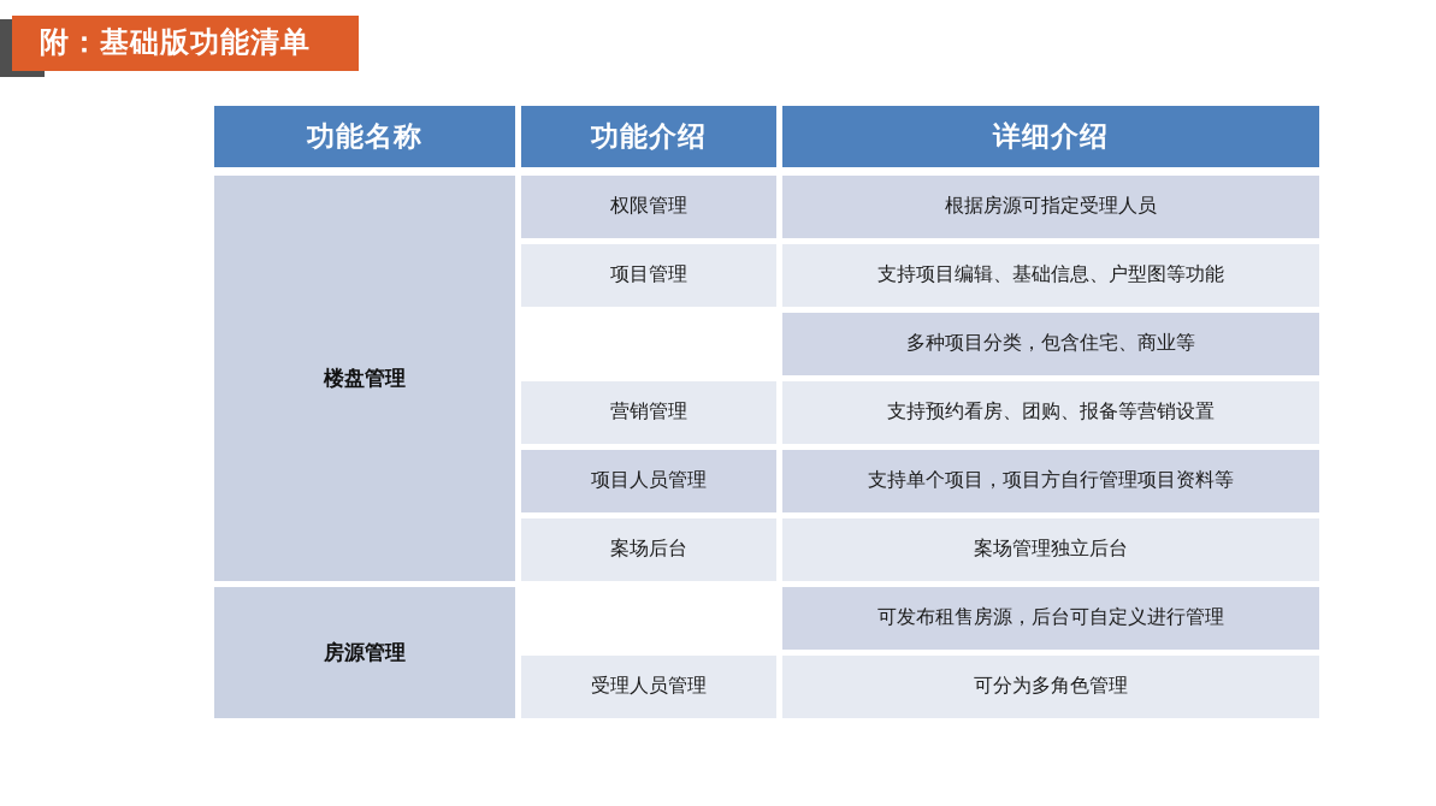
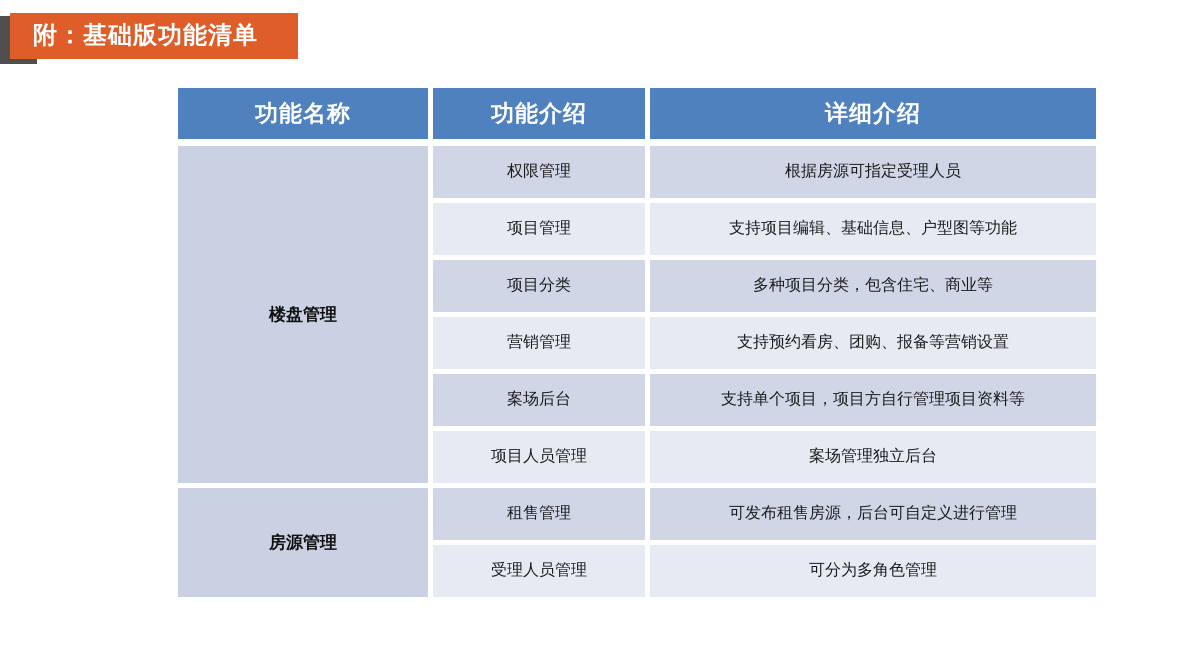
  附：基础版功能清单
  功能名称
  功能介绍
  详细介绍
  楼盘管理
  房源管理
  权限管理
  根据房源可指定受理人员
  项目管理
  支持项目编辑、基础信息、户型图等功能
+ 项目分类
  多种项目分类，包含住宅、商业等
  营销管理
  支持预约看房、团购、报备等营销设置
- 项目人员管理
+ 案场后台
  支持单个项目，项目方自行管理项目资料等
- 案场后台
+ 项目人员管理
  案场管理独立后台
+ 租售管理
  可发布租售房源，后台可自定义进行管理
  受理人员管理
  可分为多角色管理
